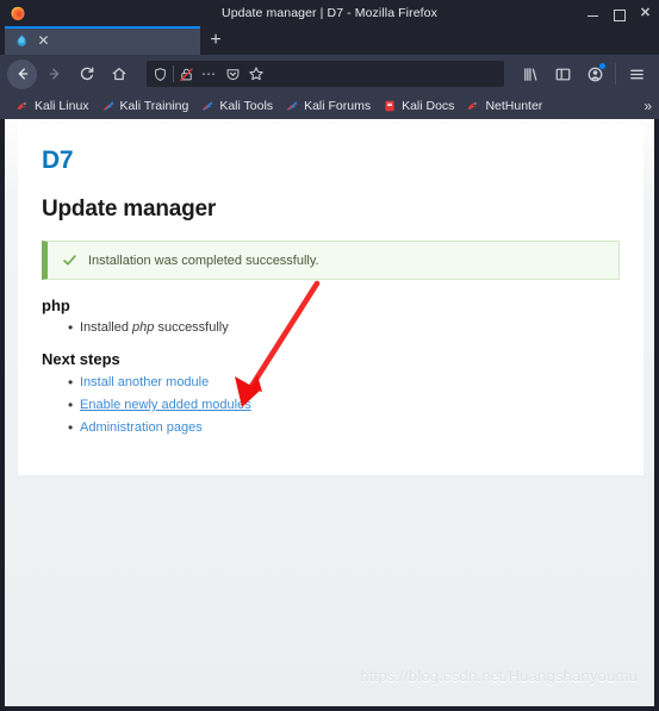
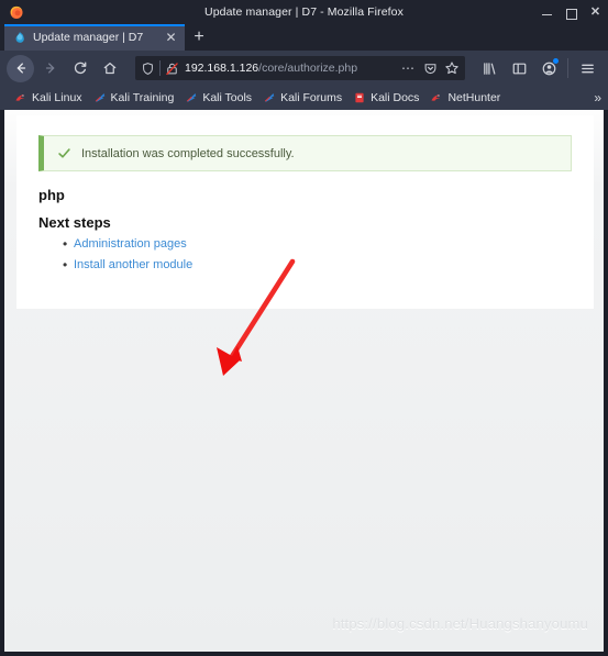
  Update manager | D7 - Mozilla Firefox
  ✕
+ Update manager | D7
  ✕
  +
+ 192.168.1.126/core/authorize.php
  ⋯
  Kali Linux
  Kali Training
  Kali Tools
  Kali Forums
  Kali Docs
  NetHunter
  »
- D7
- Update manager
  Installation was completed successfully.
  php
- Installed php successfully
  Next steps
- Install another module
+ Administration pages
- Enable newly added modules
- Administration pages
+ Install another module
  https://blog.csdn.net/Huangshanyoumu
